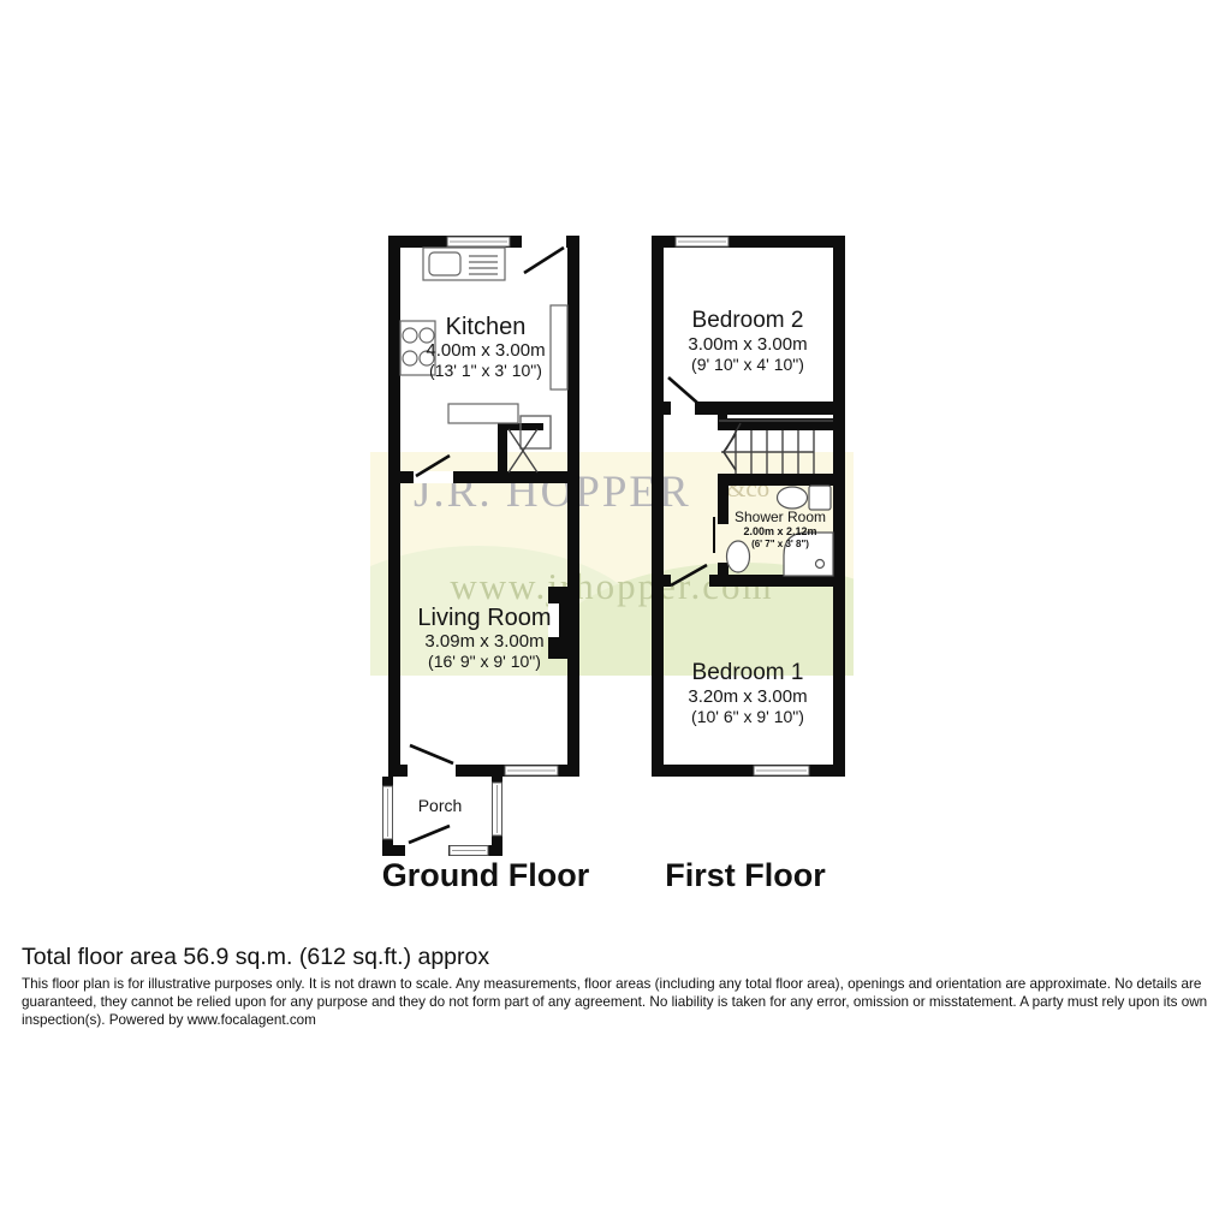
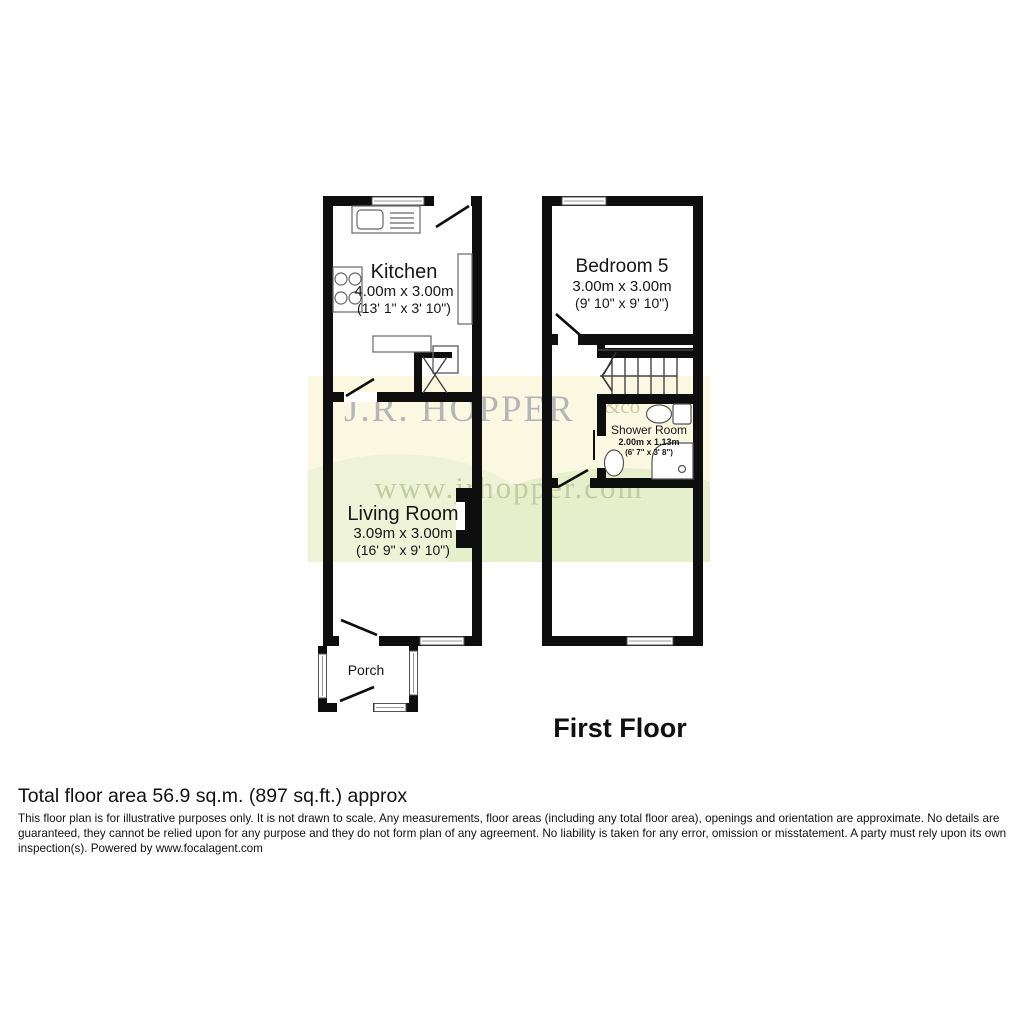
  J.R. HOPPER
  &co
  Kitchen
  4.00m x 3.00m
  (13' 1" x 3' 10")
  Living Room
  3.09m x 3.00m
  (16' 9" x 9' 10")
  Porch
- Bedroom 2
+ Bedroom 5
  3.00m x 3.00m
- (9' 10" x 4' 10")
+ (9' 10" x 9' 10")
  Shower Room
- 2.00m x 2.12m
+ 2.00m x 1.13m
  (6' 7" x 3' 8")
- Bedroom 1
- 3.20m x 3.00m
- (10' 6" x 9' 10")
- Ground Floor
  First Floor
- Total floor area 56.9 sq.m. (612 sq.ft.) approx
+ Total floor area 56.9 sq.m. (897 sq.ft.) approx
- This floor plan is for illustrative purposes only. It is not drawn to scale. Any measurements, floor areas (including any total floor area), openings and orientation are approximate. No details are guaranteed, they cannot be relied upon for any purpose and they do not form part of any agreement. No liability is taken for any error, omission or misstatement. A party must rely upon its own inspection(s). Powered by www.focalagent.com
+ This floor plan is for illustrative purposes only. It is not drawn to scale. Any measurements, floor areas (including any total floor area), openings and orientation are approximate. No details are guaranteed, they cannot be relied upon for any purpose and they do not form plan of any agreement. No liability is taken for any error, omission or misstatement. A party must rely upon its own inspection(s). Powered by www.focalagent.com
